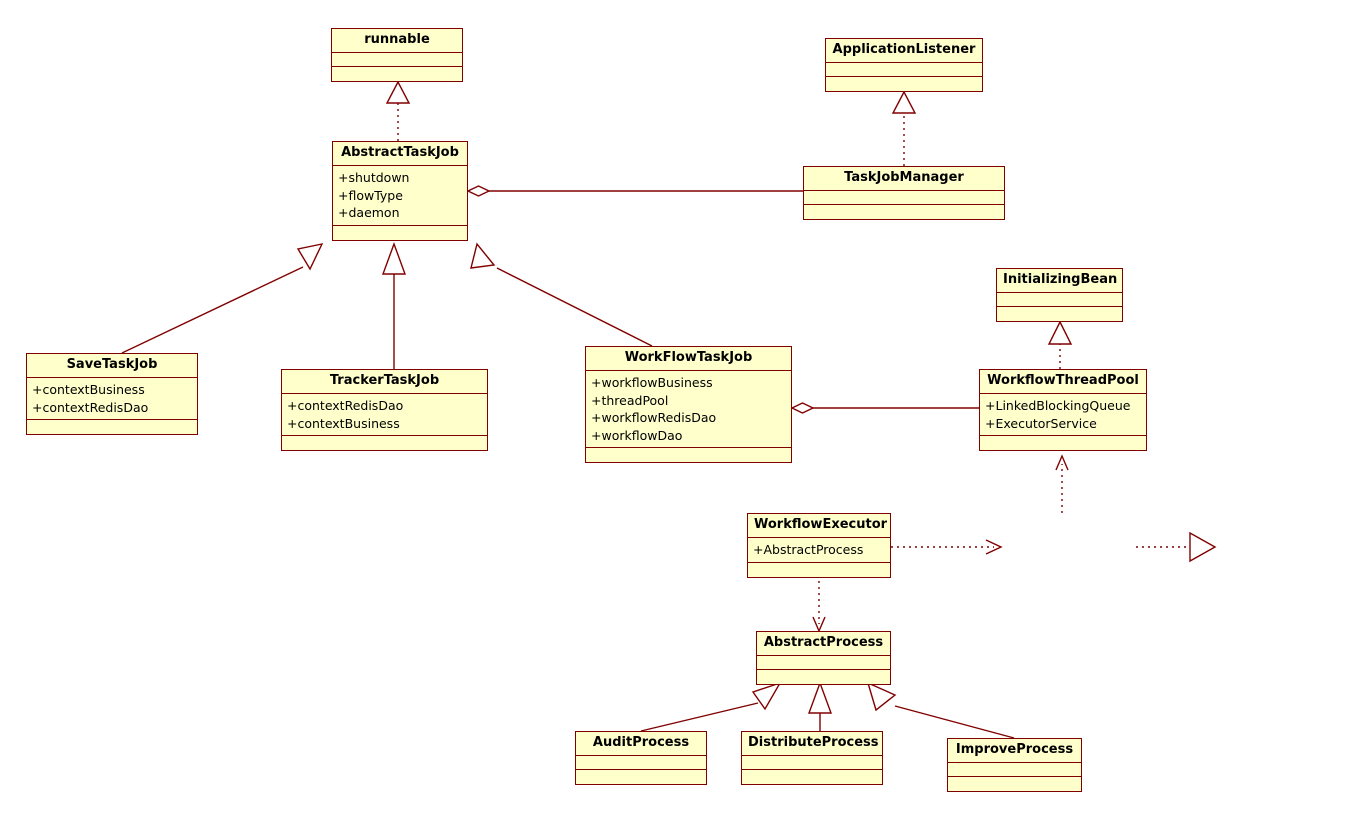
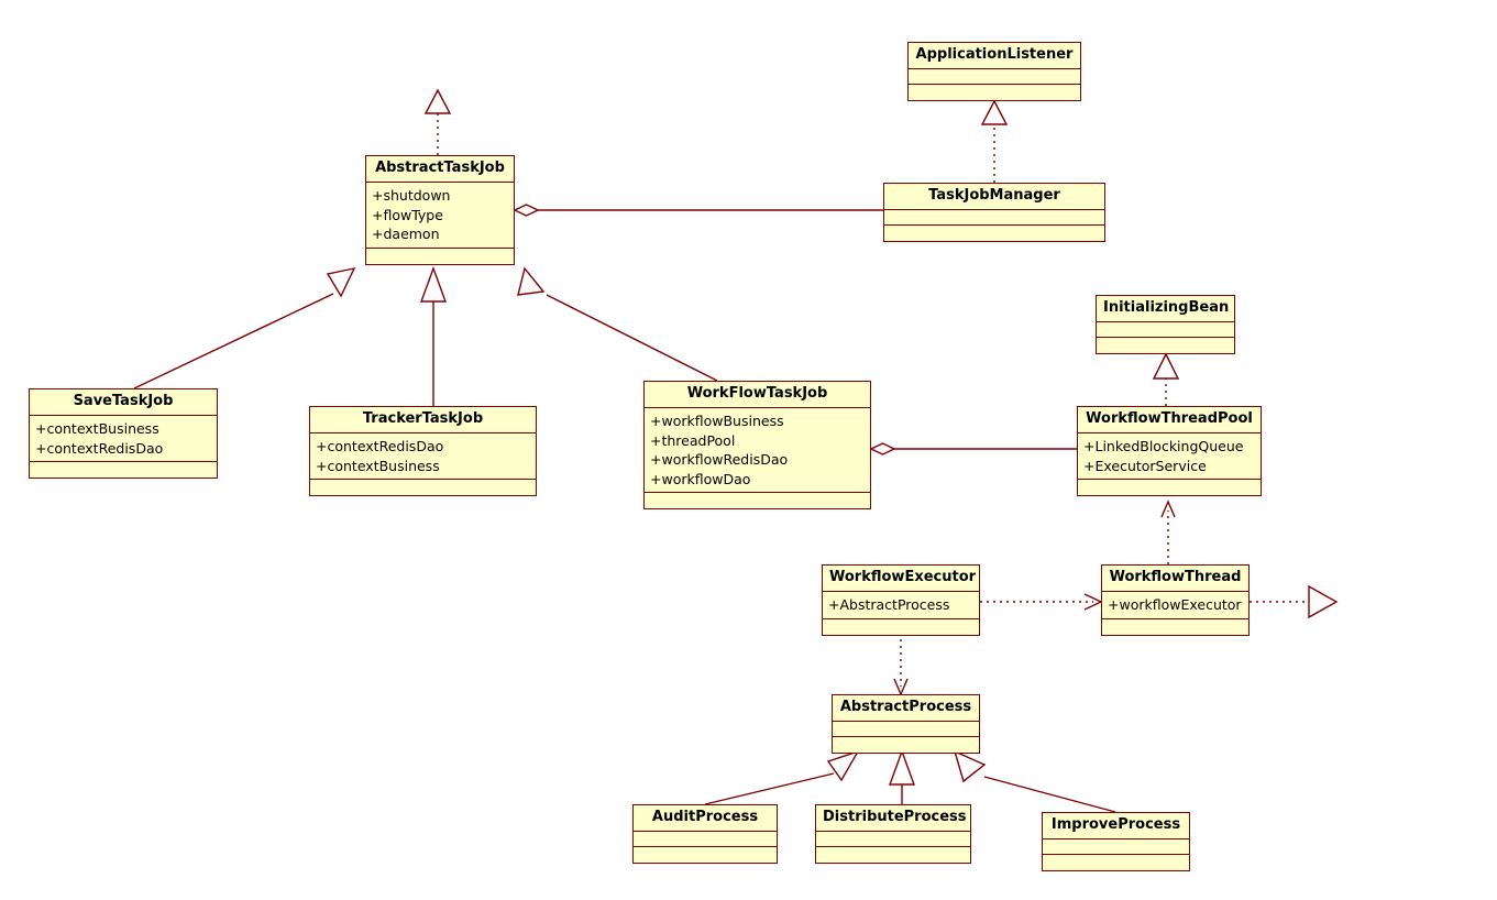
- runnable
  ApplicationListener
  AbstractTaskJob
  +shutdown
  +flowType
  +daemon
  TaskJobManager
  InitializingBean
  SaveTaskJob
  +contextBusiness
  +contextRedisDao
  WorkFlowTaskJob
  +workflowBusiness
  +threadPool
  +workflowRedisDao
  +workflowDao
  WorkflowThreadPool
  +LinkedBlockingQueue
  +ExecutorService
  TrackerTaskJob
  +contextRedisDao
  +contextBusiness
  WorkflowExecutor
  +AbstractProcess
+ WorkflowThread
+ +workflowExecutor
  AbstractProcess
  AuditProcess
  DistributeProcess
  ImproveProcess
